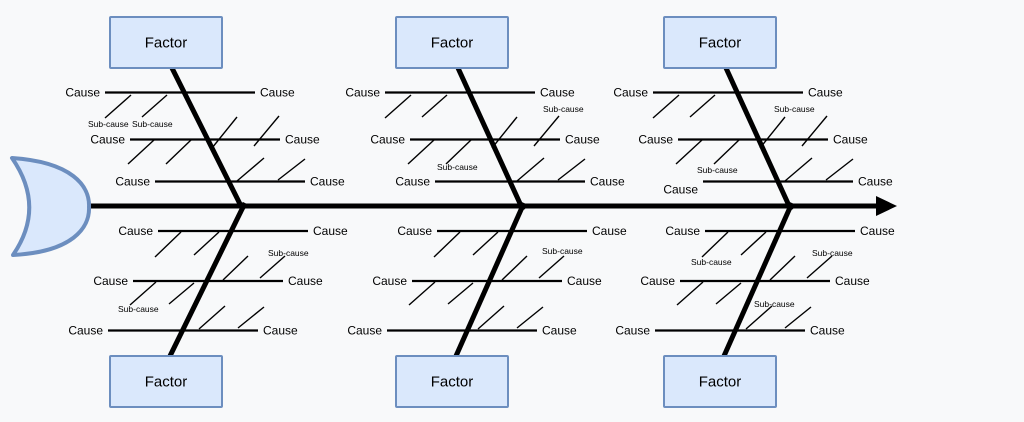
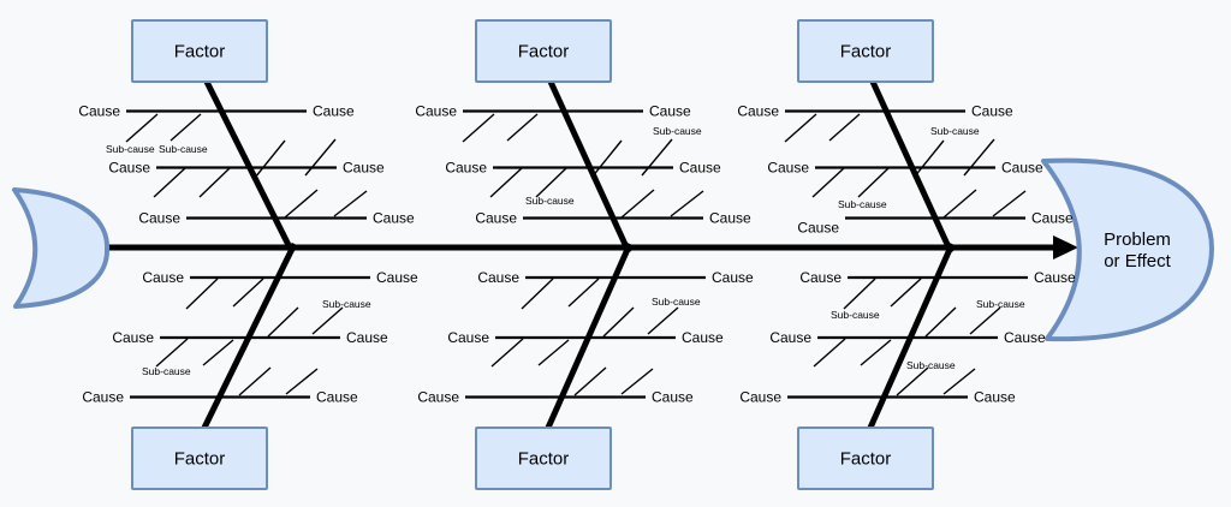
+ Problem
+ or Effect
  Cause
  Cause
  Cause
  Cause
  Cause
  Cause
  Sub-cause
  Sub-cause
  Factor
  Cause
  Cause
  Cause
  Cause
  Cause
  Cause
  Sub-cause
  Sub-cause
  Factor
  Cause
  Cause
  Cause
  Cause
  Cause
  Cause
  Sub-cause
  Sub-cause
  Factor
  Cause
  Cause
  Cause
  Cause
  Cause
  Cause
  Sub-cause
  Sub-cause
  Factor
  Cause
  Cause
  Cause
  Cause
  Cause
  Cause
  Sub-cause
  Factor
  Cause
  Cause
  Cause
  Cause
  Cause
  Cause
  Sub-cause
  Sub-cause
  Sub-cause
  Factor
